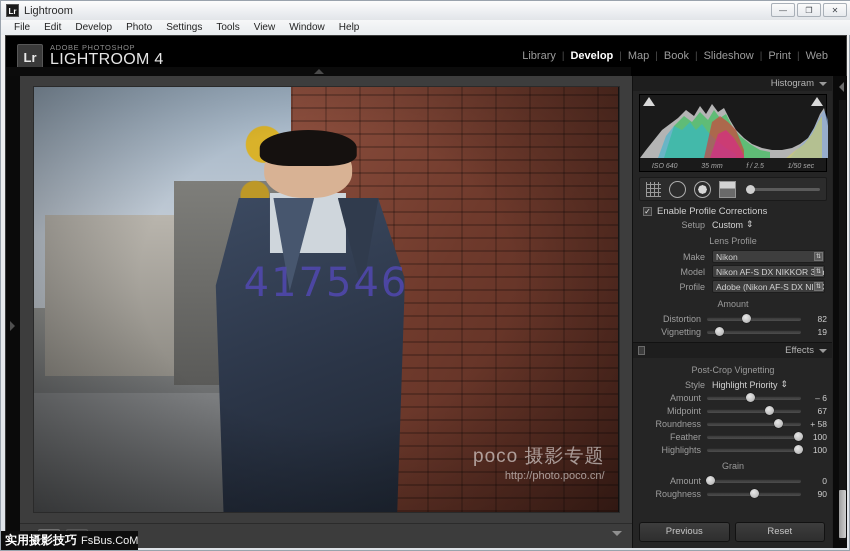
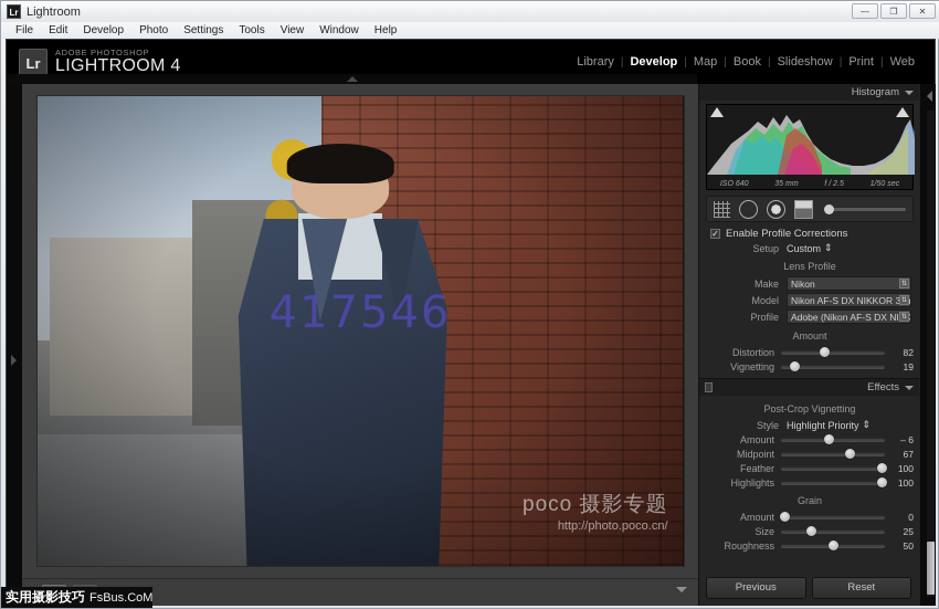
  Lr
  Lightroom
  —
  ❐
  ✕
  File
  Edit
  Develop
  Photo
  Settings
  Tools
  View
  Window
  Help
  Lr
  ADOBE PHOTOSHOP
  LIGHTROOM 4
  Library
  |
  Develop
  |
  Map
  |
  Book
  |
  Slideshow
  |
  Print
  |
  Web
  417546
  poco 摄影专题
  http://photo.poco.cn/
  Histogram
  ✓
  Enable Profile Corrections
  Setup
  Custom
  ⇕
  Lens Profile
  Make
  Nikon
  Model
  Nikon AF-S DX NIKKOR 3m
  Profile
  Adobe (Nikon AF-S DX NI
  Amount
  Distortion
  82
  Vignetting
  19
  Effects
  Post-Crop Vignetting
  Style
  Highlight Priority
  ⇕
  Amount
  – 6
  Midpoint
  67
- Roundness
- + 58
  Feather
  100
  Highlights
  100
  Grain
  Amount
  0
+ Size
+ 25
  Roughness
- 90
+ 50
  Previous
  Reset
  实用摄影技巧
  FsBus.CoM
